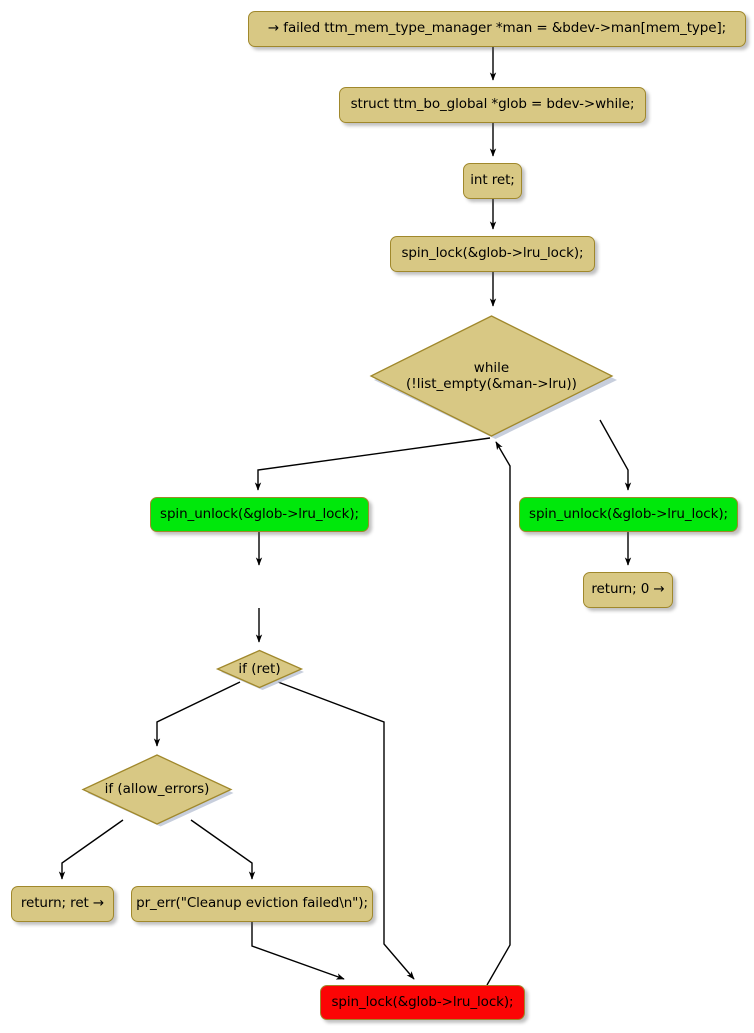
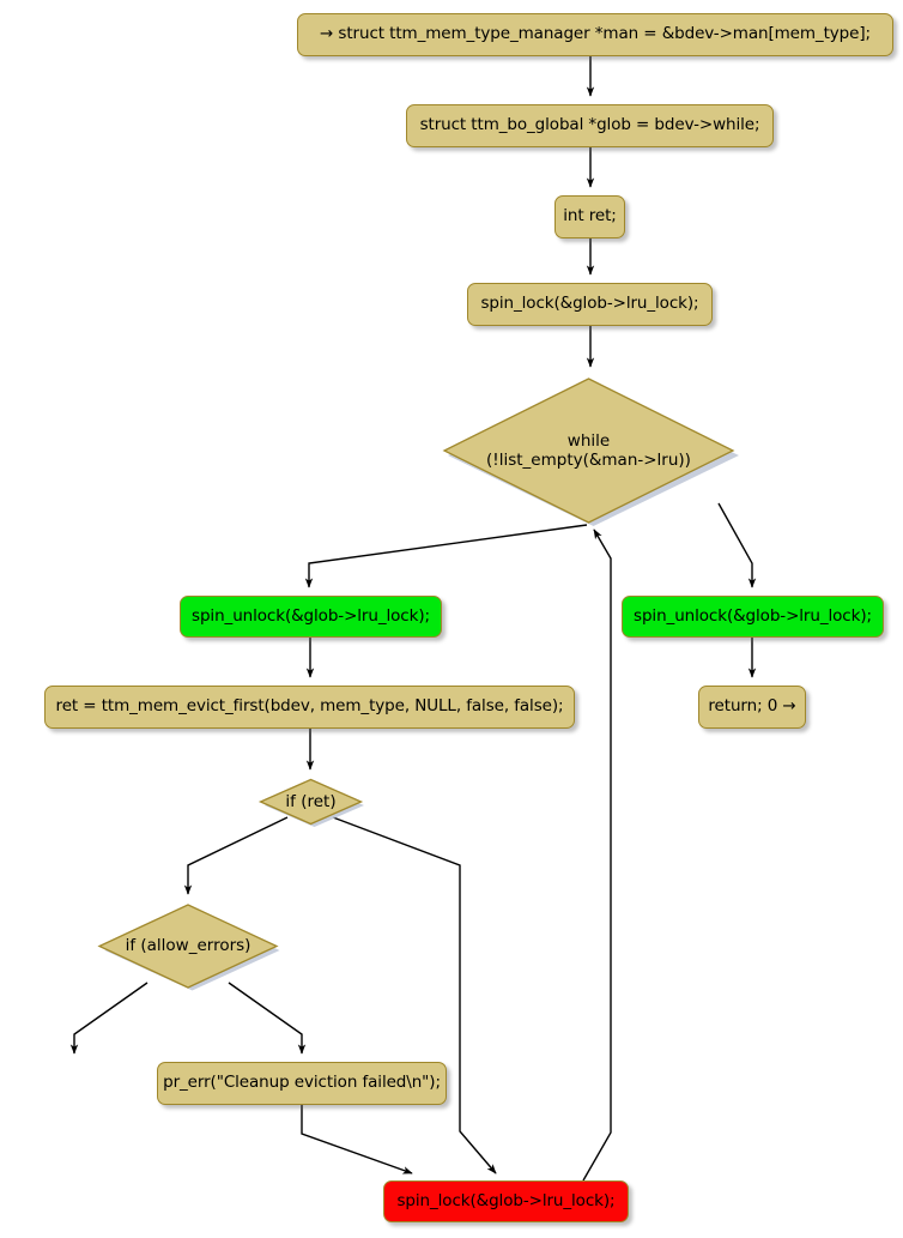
- → failed ttm_mem_type_manager *man = &bdev->man[mem_type];
+ → struct ttm_mem_type_manager *man = &bdev->man[mem_type];
  struct ttm_bo_global *glob = bdev->while;
  int ret;
  spin_lock(&glob->lru_lock);
  while
  (!list_empty(&man->lru))
  spin_unlock(&glob->lru_lock);
  spin_unlock(&glob->lru_lock);
+ ret = ttm_mem_evict_first(bdev, mem_type, NULL, false, false);
  return; 0 →
  if (ret)
  if (allow_errors)
- return; ret →
  pr_err("Cleanup eviction failed\n");
  spin_lock(&glob->lru_lock);
